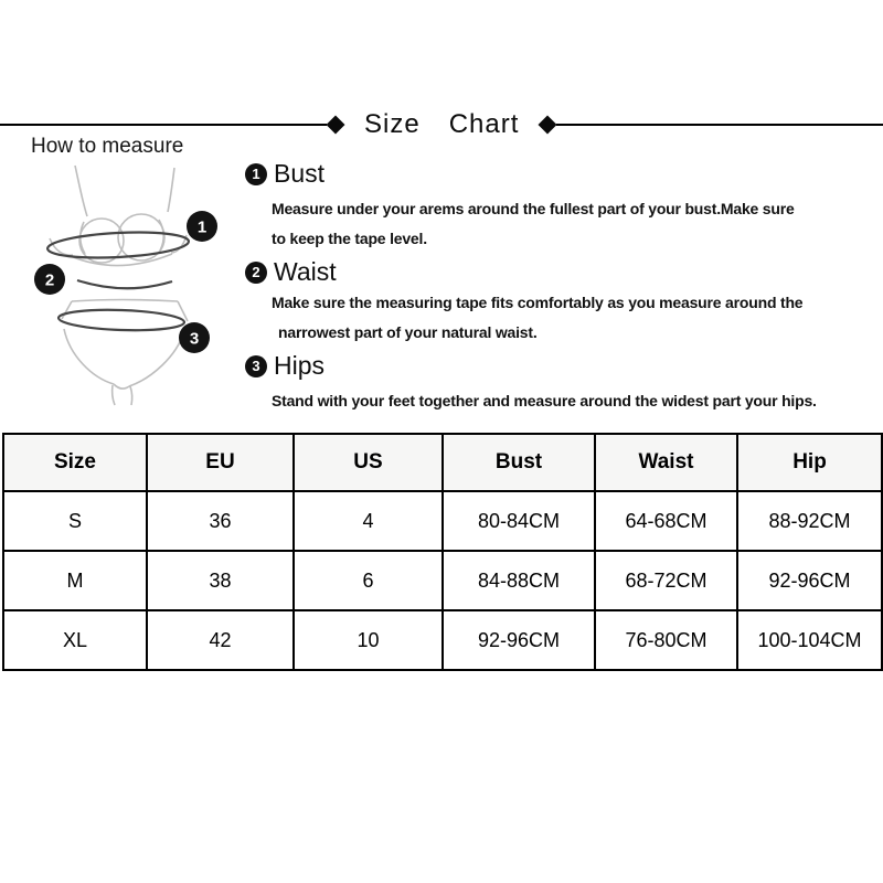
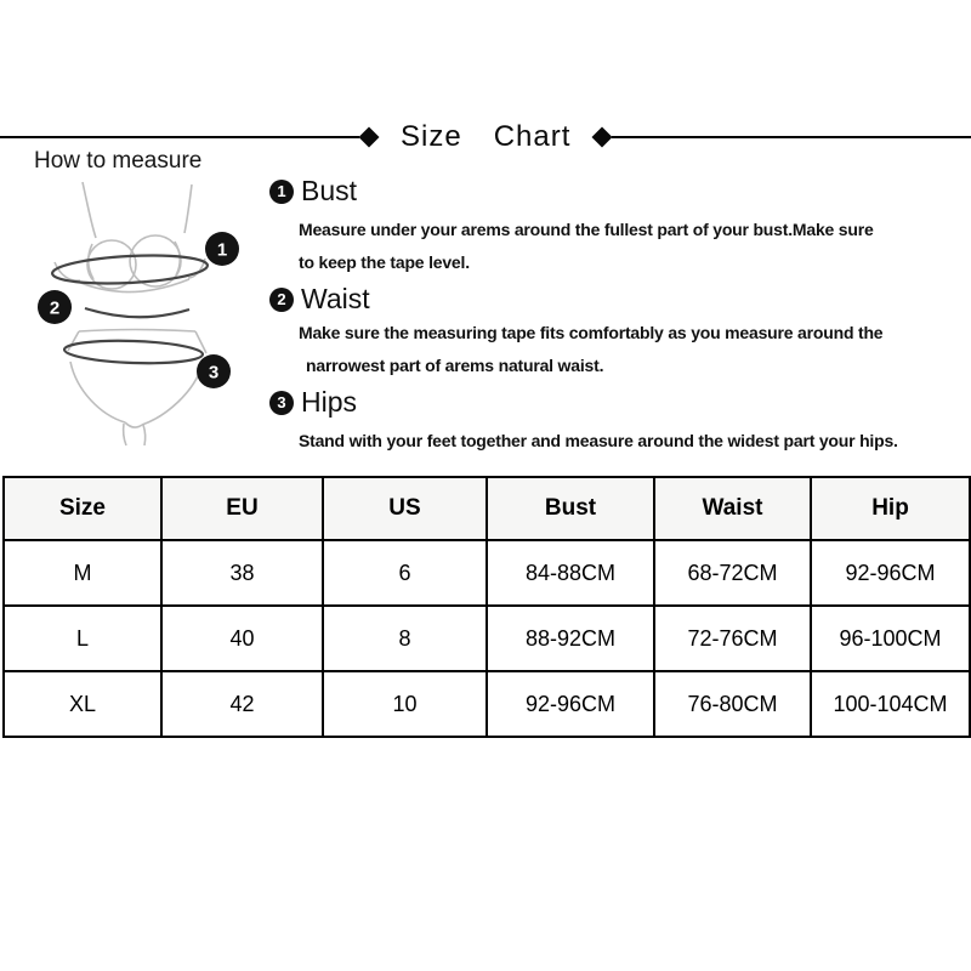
  Size Chart
  How to measure
  1
  2
  3
  1
  Bust
  Measure under your arems around the fullest part of your bust.Make sure
  to keep the tape level.
  2
  Waist
  Make sure the measuring tape fits comfortably as you measure around the
- narrowest part of your natural waist.
+ narrowest part of arems natural waist.
  3
  Hips
  Stand with your feet together and measure around the widest part your hips.
  Size	EU	US	Bust	Waist	Hip
- S	36	4	80-84CM	64-68CM	88-92CM
  M	38	6	84-88CM	68-72CM	92-96CM
+ L	40	8	88-92CM	72-76CM	96-100CM
  XL	42	10	92-96CM	76-80CM	100-104CM
